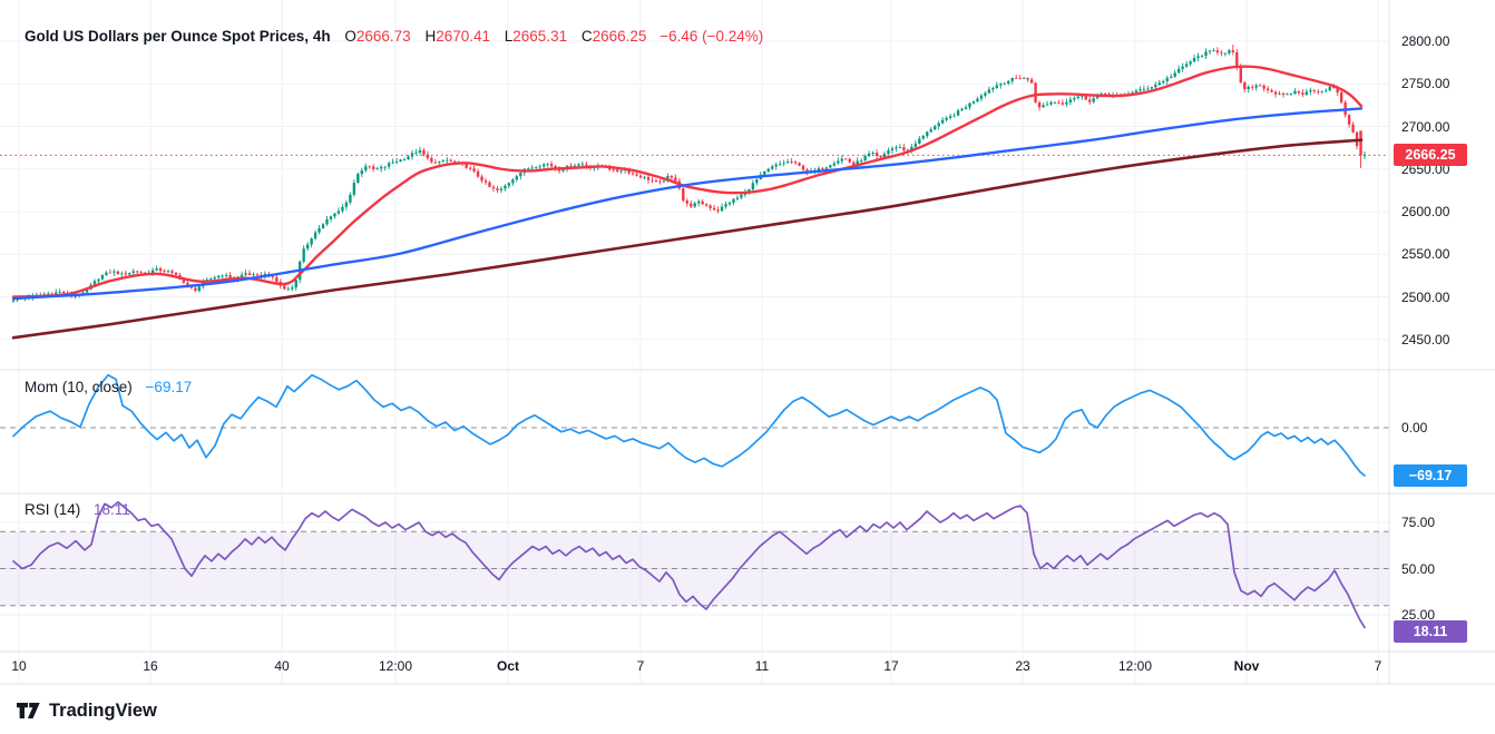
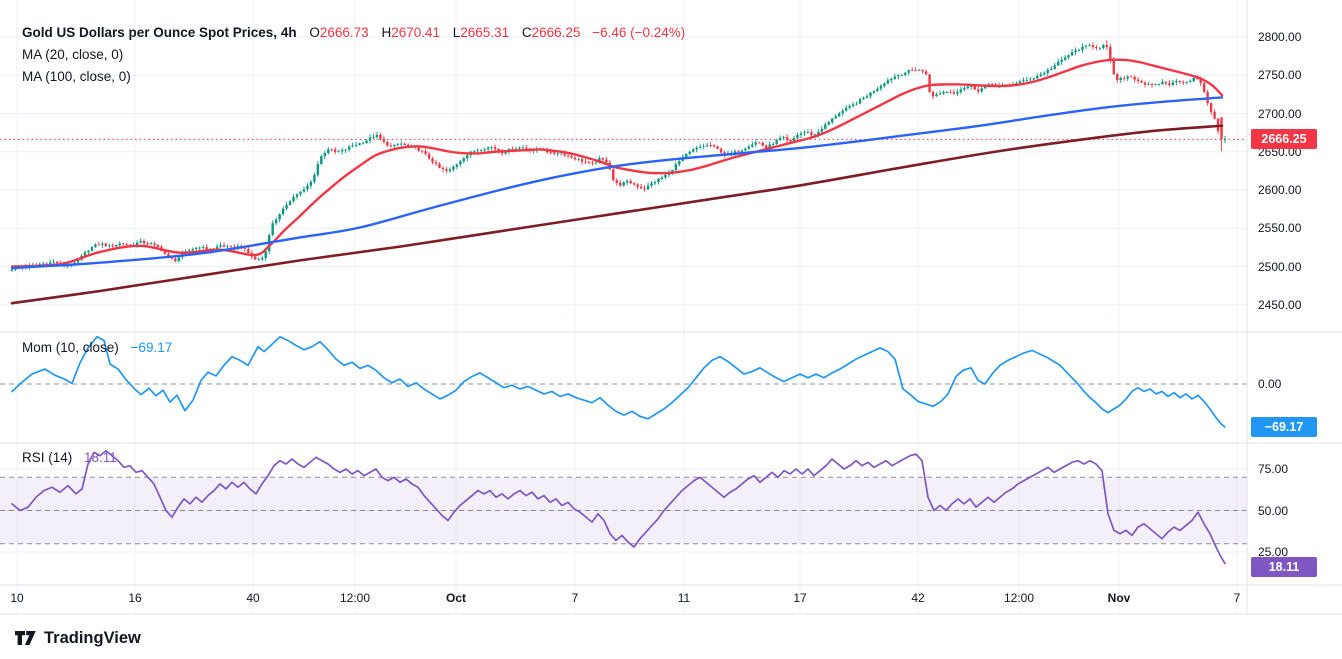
  Gold US Dollars per Ounce Spot Prices, 4h O2666.73 H2670.41 L2665.31 C2666.25 −6.46 (−0.24%)
+ MA (20, close, 0)
+ MA (100, close, 0)
  Mom (10, close) −69.17
  RSI (14) 18.11
  2800.00
  2750.00
  2700.00
  2650.00
  2600.00
  2550.00
  2500.00
  2450.00
  0.00
  75.00
  50.00
  25.00
  10
  16
  40
  12:00
  Oct
  7
  11
  17
- 23
+ 42
  12:00
  Nov
  7
  2666.25
  −69.17
  18.11
  TradingView
